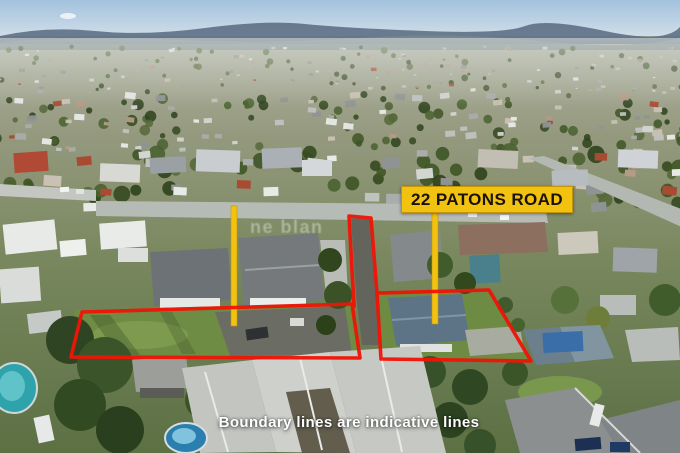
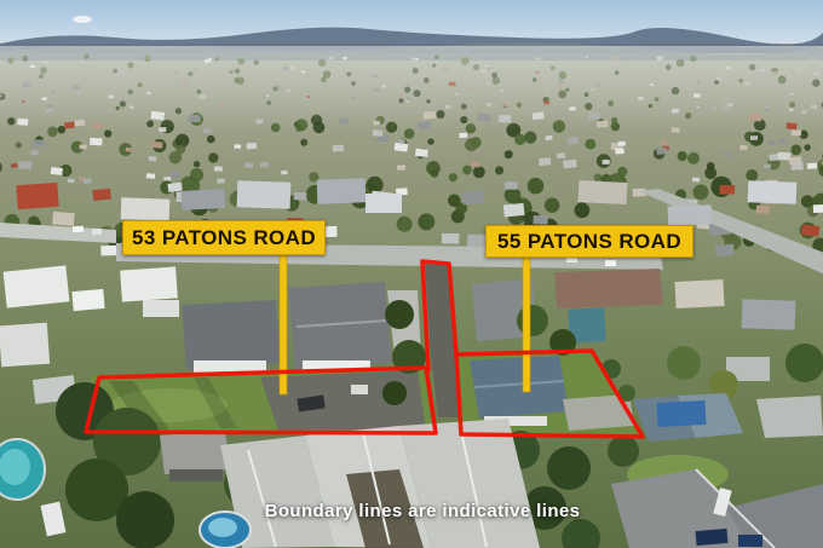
+ 53 PATONS ROAD
- 22 PATONS ROAD
+ 55 PATONS ROAD
- ne blan
  Boundary lines are indicative lines
